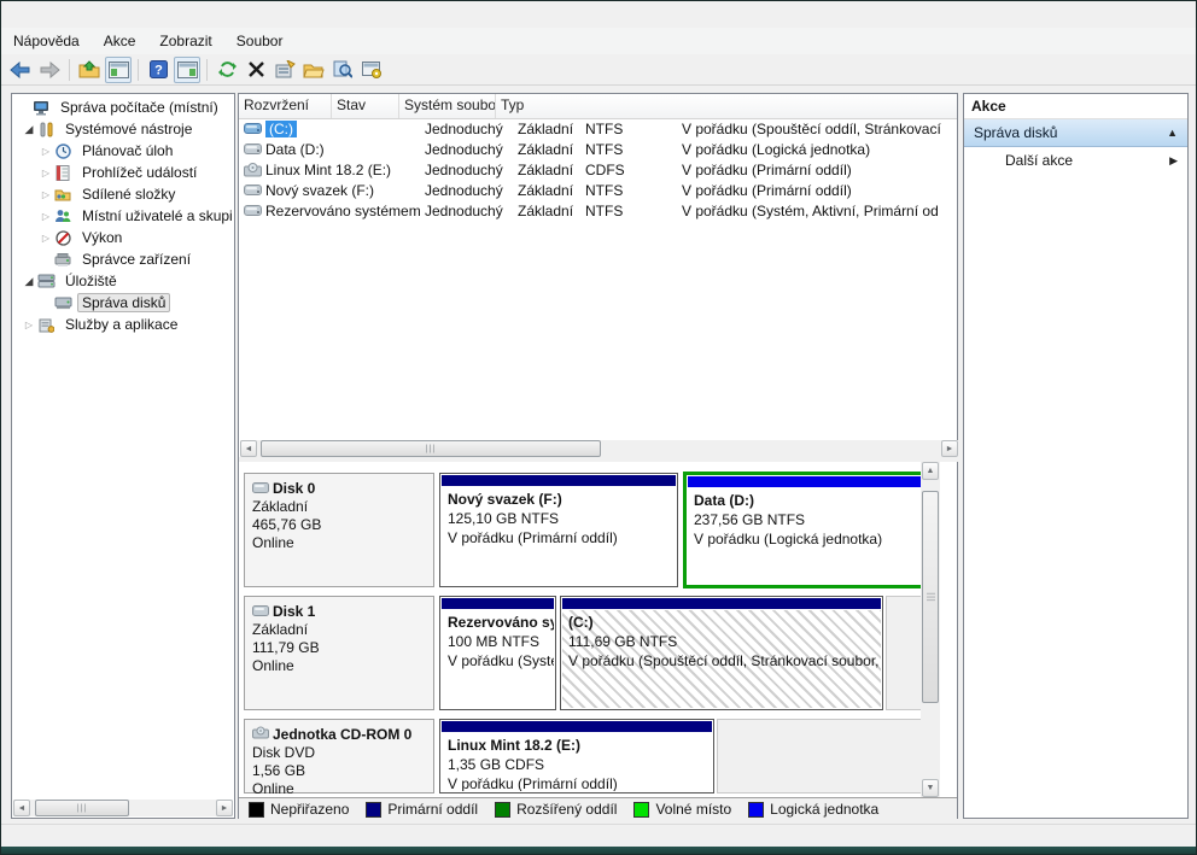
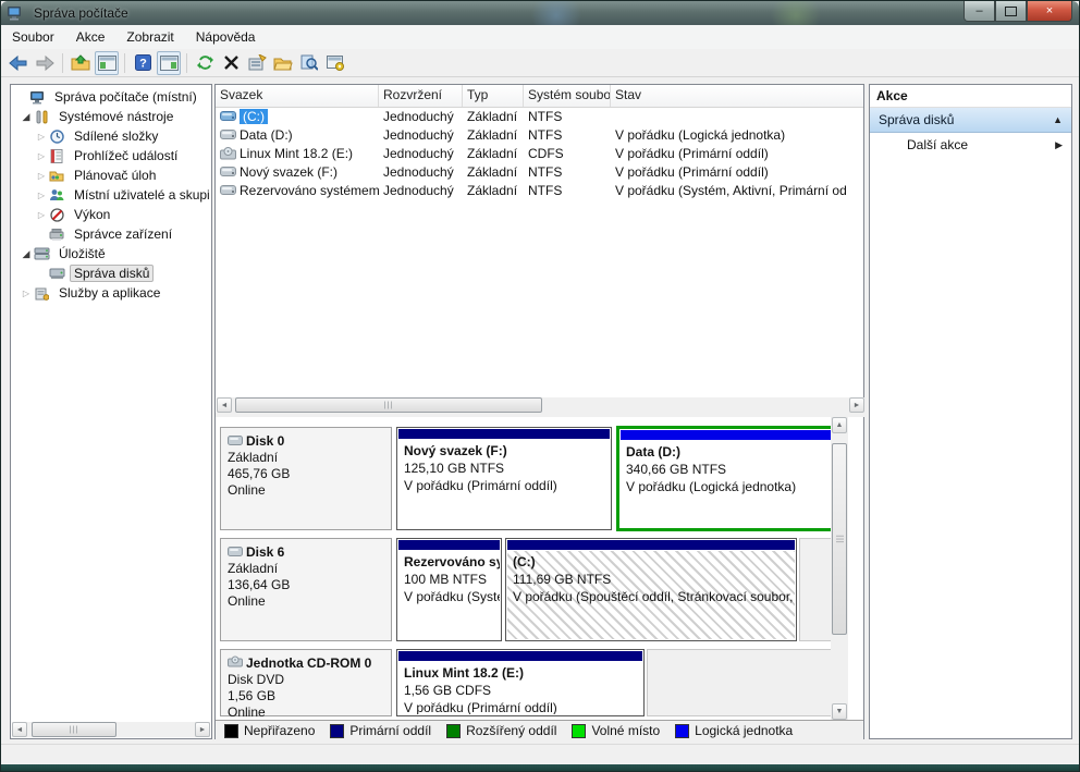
+ Správa počítače
+ –
+ ×
- Nápověda
+ Soubor
  Akce
  Zobrazit
- Soubor
+ Nápověda
  ?
  Správa počítače (místní)
  ◢
  Systémové nástroje
  ▷
- Plánovač úloh
+ Sdílené složky
  ▷
  Prohlížeč událostí
  ▷
- Sdílené složky
+ Plánovač úloh
  ▷
  Místní uživatelé a skupi
  ▷
  Výkon
  Správce zařízení
  ◢
  Úložiště
  Správa disků
  ▷
  Služby a aplikace
+ Svazek
  Rozvržení
- Stav
+ Typ
  Systém soubo
- Typ
+ Stav
  (C:)
  Jednoduchý
  Základní
  NTFS
- V pořádku (Spouštěcí oddíl, Stránkovací
  Data (D:)
  Jednoduchý
  Základní
  NTFS
  V pořádku (Logická jednotka)
  Linux Mint 18.2 (E:)
  Jednoduchý
  Základní
  CDFS
  V pořádku (Primární oddíl)
  Nový svazek (F:)
  Jednoduchý
  Základní
  NTFS
  V pořádku (Primární oddíl)
  Rezervováno systémem
  Jednoduchý
  Základní
  NTFS
  V pořádku (Systém, Aktivní, Primární od
  Disk 0
  Základní
  465,76 GB
  Online
  Nový svazek (F:)
  125,10 GB NTFS
  V pořádku (Primární oddíl)
  Data (D:)
- 237,56 GB NTFS
+ 340,66 GB NTFS
  V pořádku (Logická jednotka)
- Disk 1
+ Disk 6
  Základní
- 111,79 GB
+ 136,64 GB
  Online
  Rezervováno s
  100 MB NTFS
  V pořádku (Syst
  (C:)
  111,69 GB NTFS
  V pořádku (Spouštěcí oddíl, Stránkovací soubor,
  Jednotka CD-ROM 0
  Disk DVD
  1,56 GB
  Online
  Linux Mint 18.2 (E:)
- 1,35 GB CDFS
+ 1,56 GB CDFS
  V pořádku (Primární oddíl)
  Nepřiřazeno
  Primární oddíl
  Rozšířený oddíl
  Volné místo
  Logická jednotka
  Akce
  Správa disků
  ▲
  Další akce
  ▶
